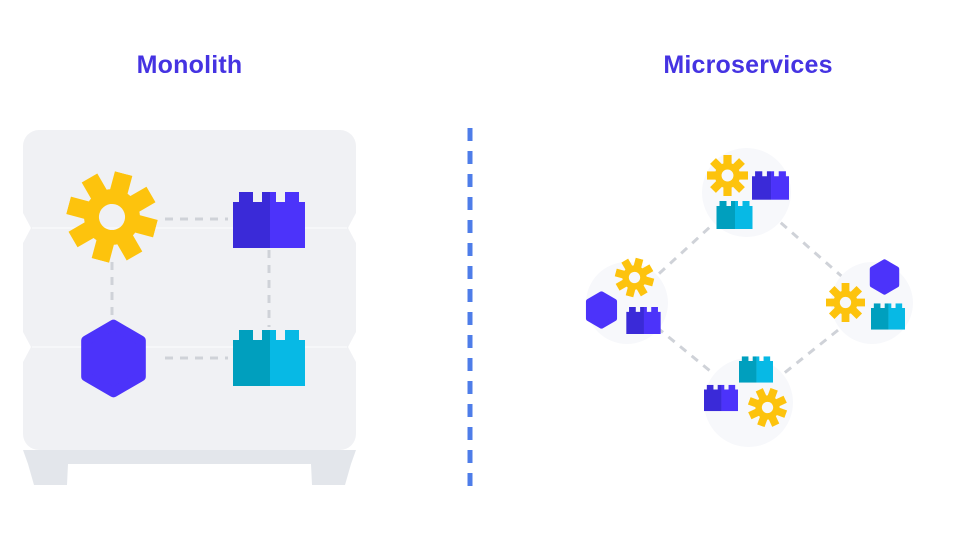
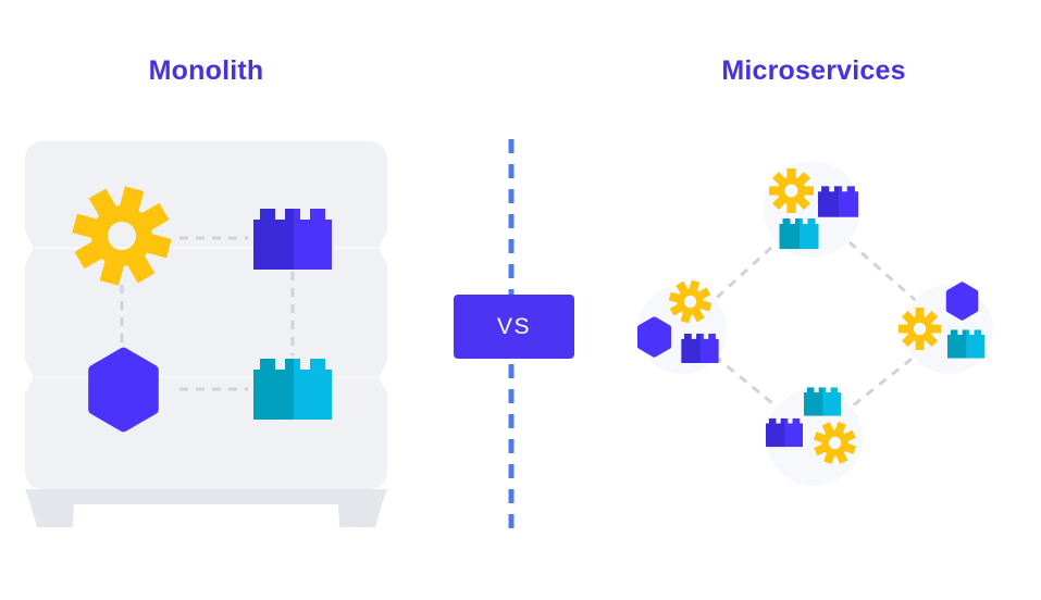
  Monolith
  Microservices
+ VS
